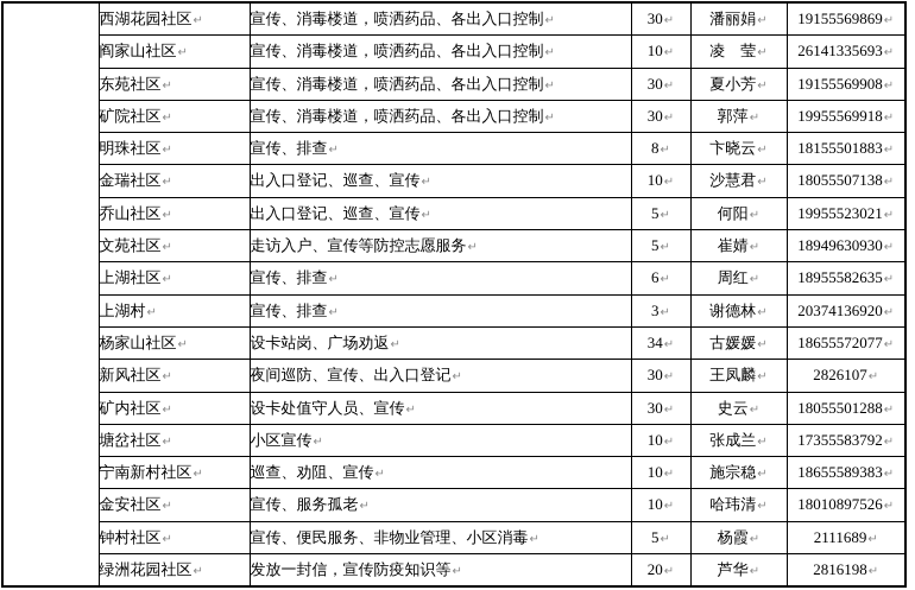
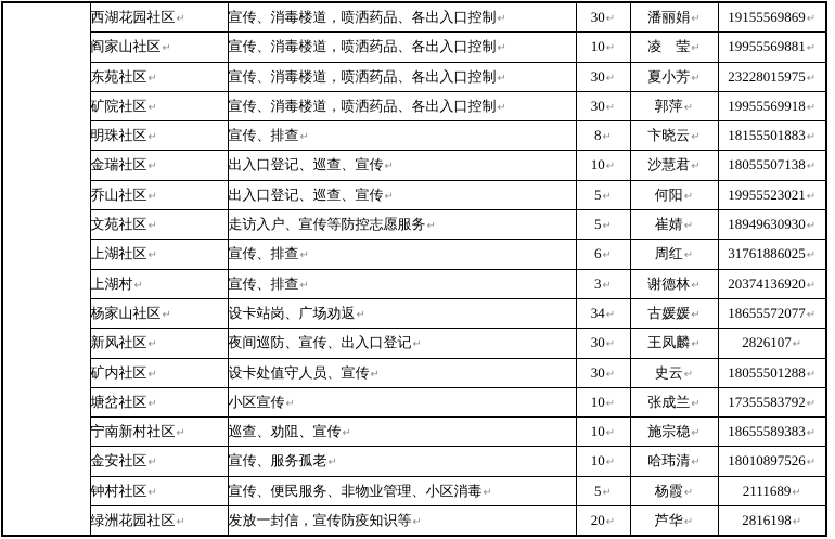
  	西湖花园社区↵	宣传、消毒楼道，喷洒药品、各出入口控制↵	30↵	潘丽娟↵	19155569869↵
- 阎家山社区↵	宣传、消毒楼道，喷洒药品、各出入口控制↵	10↵	凌 莹↵	26141335693↵
+ 阎家山社区↵	宣传、消毒楼道，喷洒药品、各出入口控制↵	10↵	凌 莹↵	19955569881↵
- 东苑社区↵	宣传、消毒楼道，喷洒药品、各出入口控制↵	30↵	夏小芳↵	19155569908↵
+ 东苑社区↵	宣传、消毒楼道，喷洒药品、各出入口控制↵	30↵	夏小芳↵	23228015975↵
  矿院社区↵	宣传、消毒楼道，喷洒药品、各出入口控制↵	30↵	郭萍↵	19955569918↵
  明珠社区↵	宣传、排查↵	8↵	卞晓云↵	18155501883↵
  金瑞社区↵	出入口登记、巡查、宣传↵	10↵	沙慧君↵	18055507138↵
  乔山社区↵	出入口登记、巡查、宣传↵	5↵	何阳↵	19955523021↵
  文苑社区↵	走访入户、宣传等防控志愿服务↵	5↵	崔婧↵	18949630930↵
- 上湖社区↵	宣传、排查↵	6↵	周红↵	18955582635↵
+ 上湖社区↵	宣传、排查↵	6↵	周红↵	31761886025↵
  上湖村↵	宣传、排查↵	3↵	谢德林↵	20374136920↵
  杨家山社区↵	设卡站岗、广场劝返↵	34↵	古媛媛↵	18655572077↵
  新风社区↵	夜间巡防、宣传、出入口登记↵	30↵	王凤麟↵	2826107↵
  矿内社区↵	设卡处值守人员、宣传↵	30↵	史云↵	18055501288↵
  塘岔社区↵	小区宣传↵	10↵	张成兰↵	17355583792↵
  宁南新村社区↵	巡查、劝阻、宣传↵	10↵	施宗稳↵	18655589383↵
  金安社区↵	宣传、服务孤老↵	10↵	哈玮清↵	18010897526↵
  钟村社区↵	宣传、便民服务、非物业管理、小区消毒↵	5↵	杨霞↵	2111689↵
  绿洲花园社区↵	发放一封信，宣传防疫知识等↵	20↵	芦华↵	2816198↵
